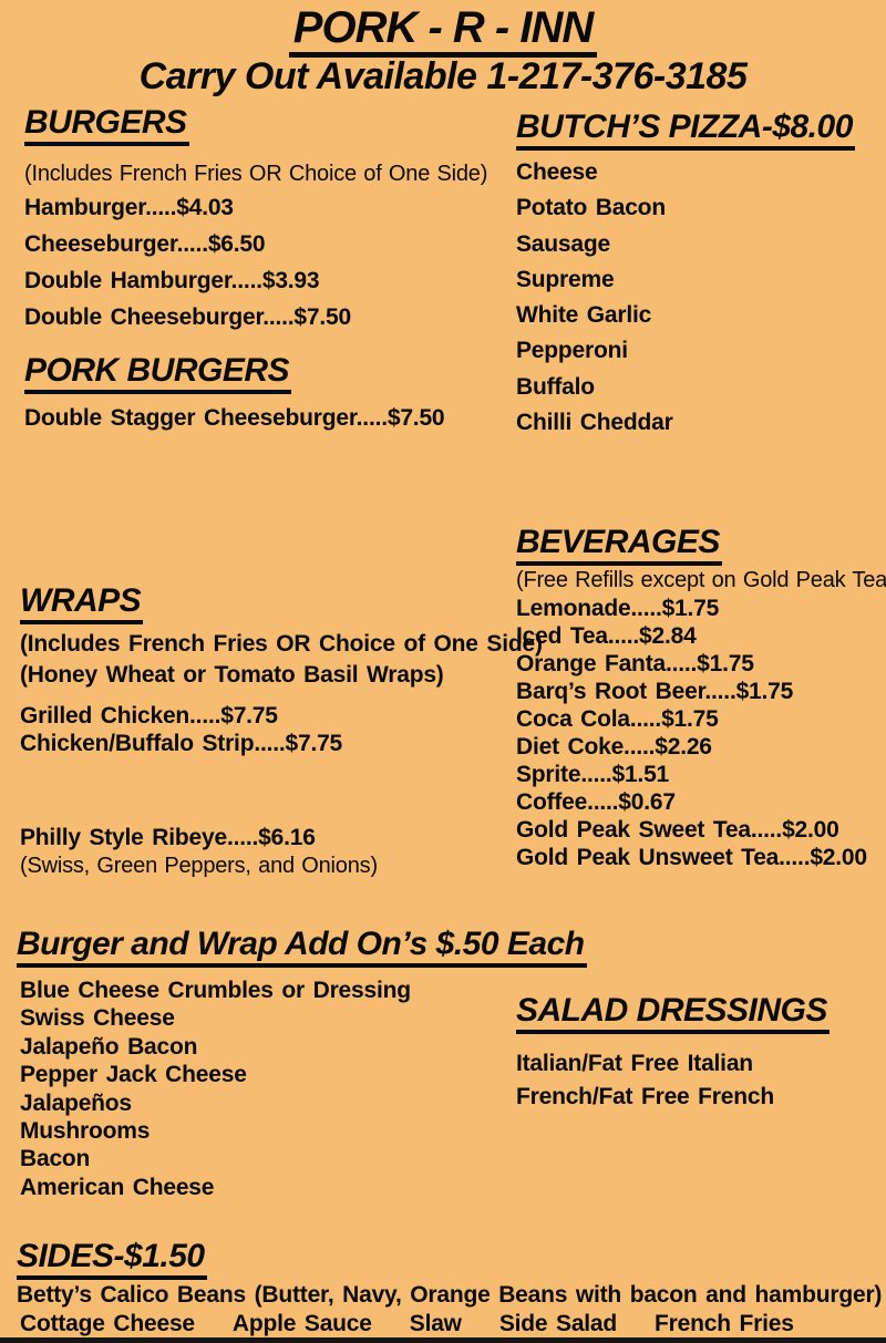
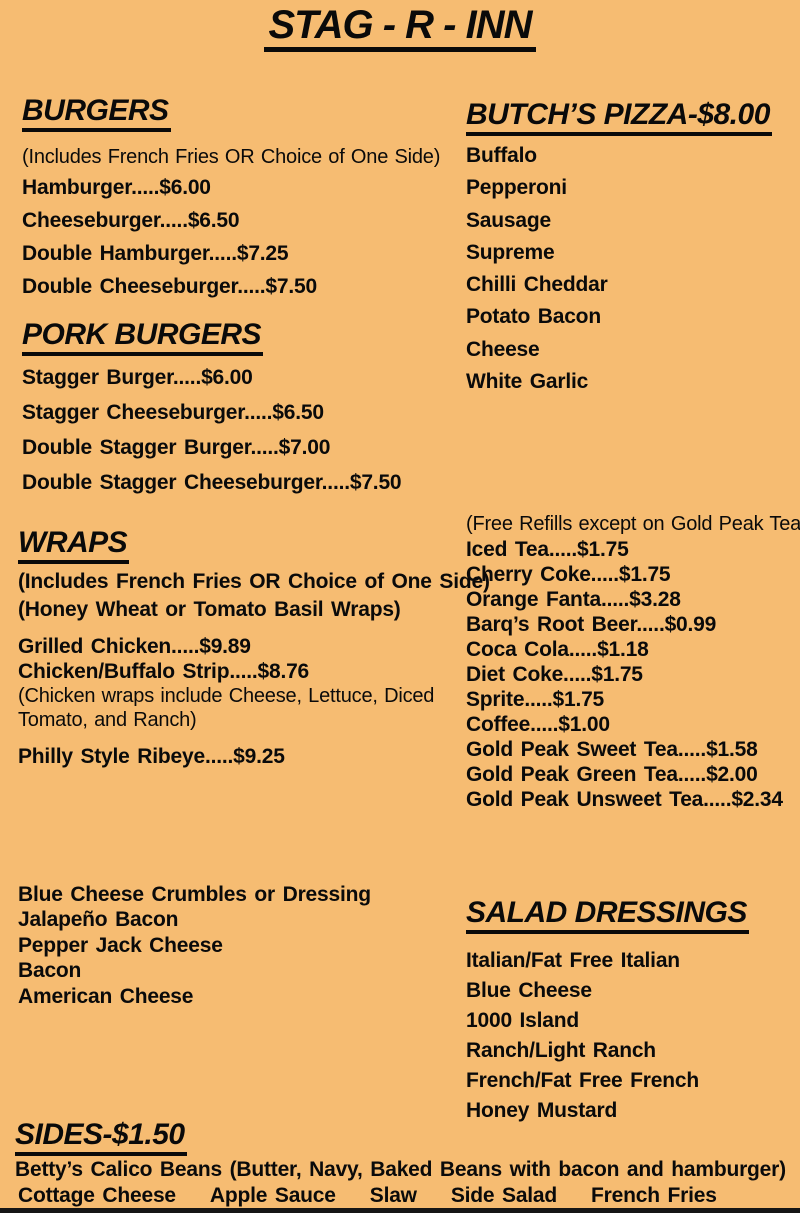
- PORK - R - INN
+ STAG - R - INN
- Carry Out Available 1-217-376-3185
  BURGERS
  (Includes French Fries OR Choice of One Side)
- Hamburger.....$4.03
+ Hamburger.....$6.00
  Cheeseburger.....$6.50
- Double Hamburger.....$3.93
+ Double Hamburger.....$7.25
  Double Cheeseburger.....$7.50
  PORK BURGERS
+ Stagger Burger.....$6.00
+ Stagger Cheeseburger.....$6.50
+ Double Stagger Burger.....$7.00
  Double Stagger Cheeseburger.....$7.50
  WRAPS
  (Includes French Fries OR Choice of One Side)
  (Honey Wheat or Tomato Basil Wraps)
- Grilled Chicken.....$7.75
+ Grilled Chicken.....$9.89
- Chicken/Buffalo Strip.....$7.75
+ Chicken/Buffalo Strip.....$8.76
+ (Chicken wraps include Cheese, Lettuce, Diced Tomato, and Ranch)
- Philly Style Ribeye.....$6.16
+ Philly Style Ribeye.....$9.25
- (Swiss, Green Peppers, and Onions)
- Burger and Wrap Add On’s $.50 Each
  Blue Cheese Crumbles or Dressing
- Swiss Cheese
  Jalapeño Bacon
  Pepper Jack Cheese
- Jalapeños
- Mushrooms
  Bacon
  American Cheese
  SIDES-$1.50
- Betty’s Calico Beans (Butter, Navy, Orange Beans with bacon and hamburger)
+ Betty’s Calico Beans (Butter, Navy, Baked Beans with bacon and hamburger)
  Cottage Cheese Apple Sauce Slaw Side Salad French Fries
  BUTCH’S PIZZA-$8.00
- Cheese
+ Buffalo
- Potato Bacon
+ Pepperoni
  Sausage
  Supreme
- White Garlic
+ Chilli Cheddar
- Pepperoni
+ Potato Bacon
- Buffalo
+ Cheese
- Chilli Cheddar
+ White Garlic
- BEVERAGES
  (Free Refills except on Gold Peak Tea
- Lemonade.....$1.75
- Iced Tea.....$2.84
+ Iced Tea.....$1.75
+ Cherry Coke.....$1.75
- Orange Fanta.....$1.75
+ Orange Fanta.....$3.28
- Barq’s Root Beer.....$1.75
+ Barq’s Root Beer.....$0.99
- Coca Cola.....$1.75
+ Coca Cola.....$1.18
- Diet Coke.....$2.26
+ Diet Coke.....$1.75
- Sprite.....$1.51
+ Sprite.....$1.75
- Coffee.....$0.67
+ Coffee.....$1.00
- Gold Peak Sweet Tea.....$2.00
+ Gold Peak Sweet Tea.....$1.58
+ Gold Peak Green Tea.....$2.00
- Gold Peak Unsweet Tea.....$2.00
+ Gold Peak Unsweet Tea.....$2.34
  SALAD DRESSINGS
  Italian/Fat Free Italian
+ Blue Cheese
+ 1000 Island
+ Ranch/Light Ranch
  French/Fat Free French
+ Honey Mustard
